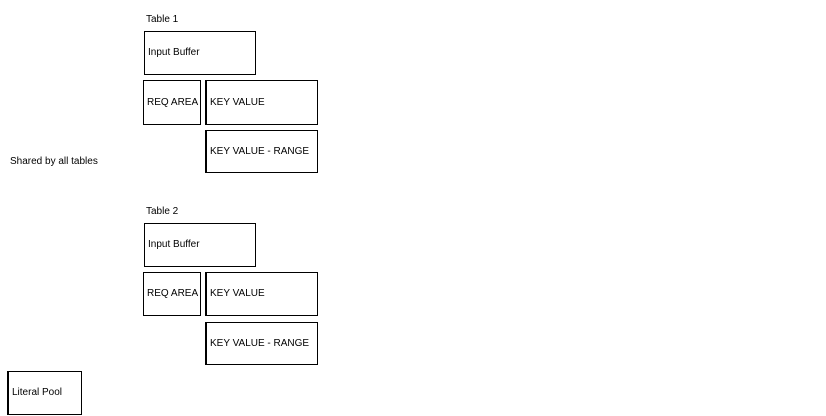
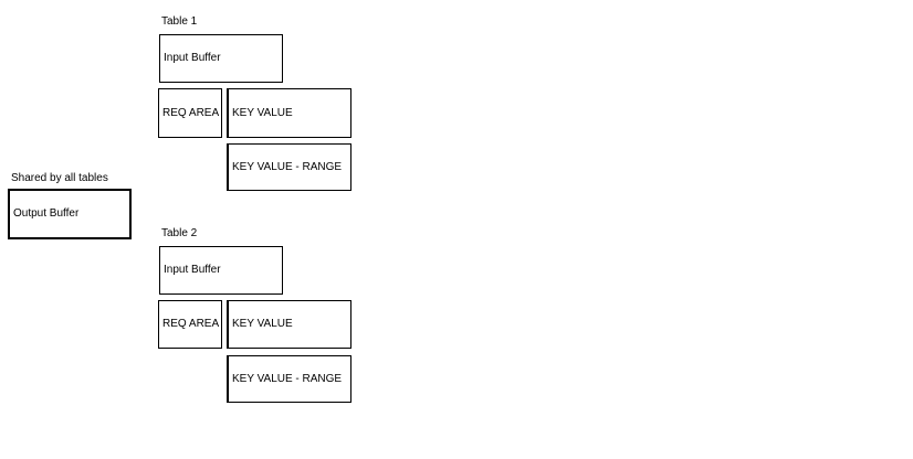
  Table 1
  Input Buffer
  REQ AREA
  KEY VALUE
  KEY VALUE - RANGE
  Shared by all tables
+ Output Buffer
  Table 2
  Input Buffer
  REQ AREA
  KEY VALUE
  KEY VALUE - RANGE
- Literal Pool
